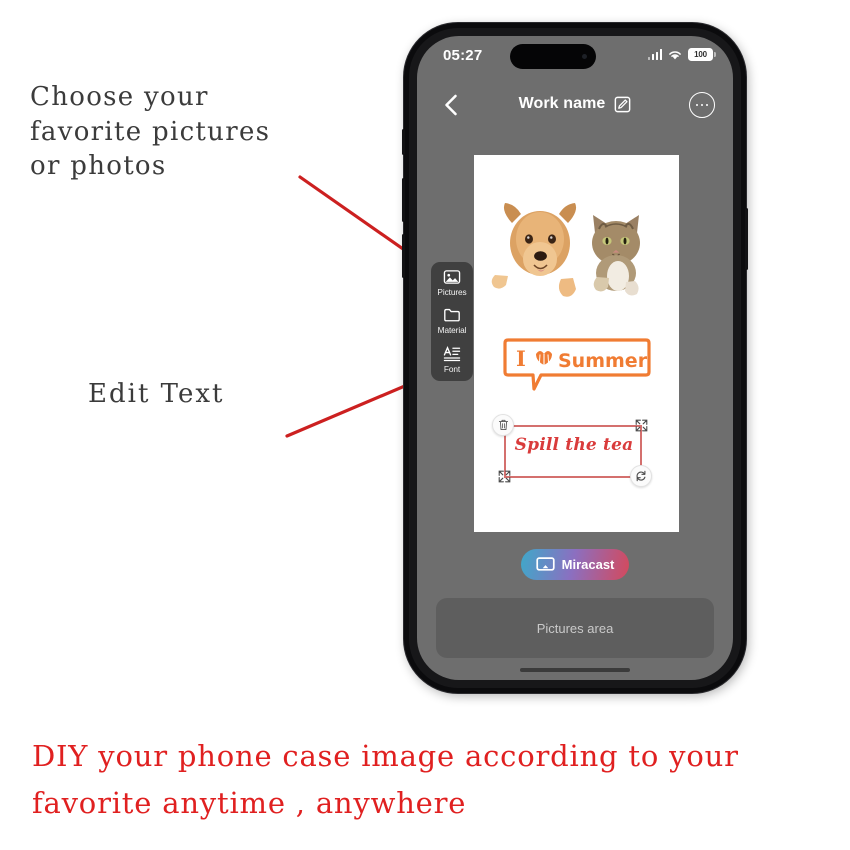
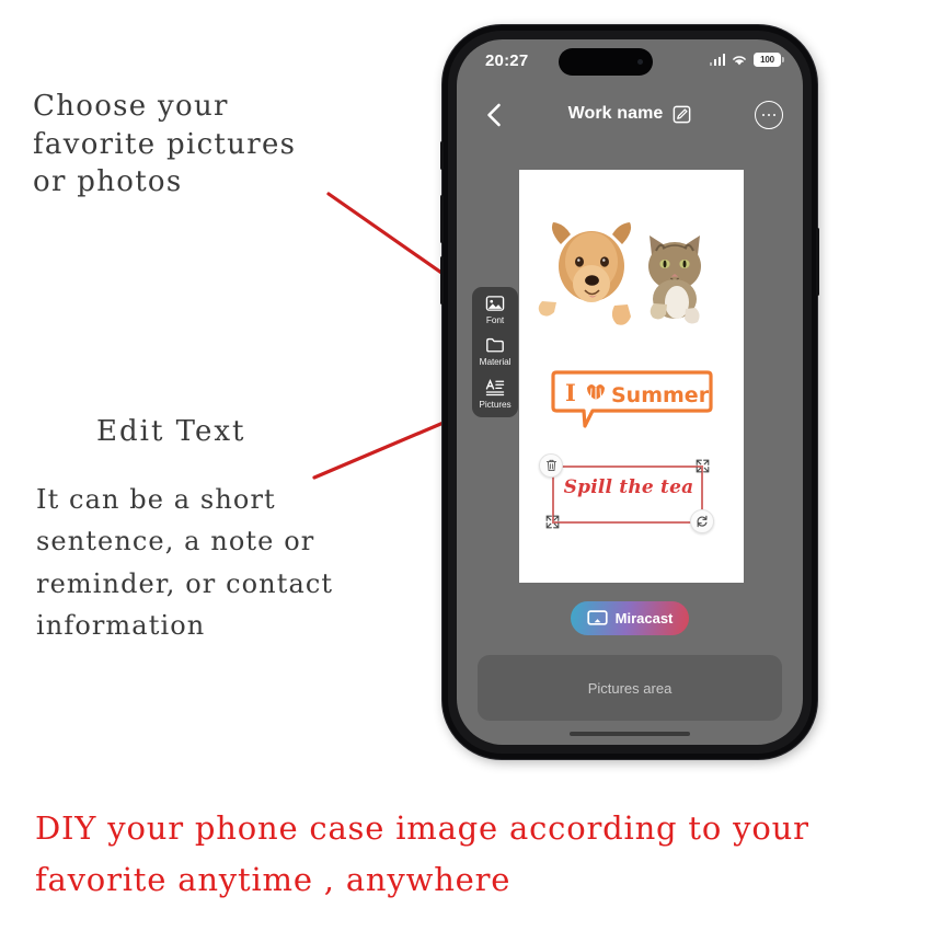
  Choose your
  favorite pictures
  or photos
  Edit Text
+ It can be a short
+ sentence, a note or
+ reminder, or contact
+ information
  DIY your phone case image according to your
  favorite anytime , anywhere
- 05:27
+ 20:27
  100
  Work name
  I
  Summer
  Spill the tea
- Pictures
+ Font
  Material
- Font
+ Pictures
  Miracast
  Pictures area
